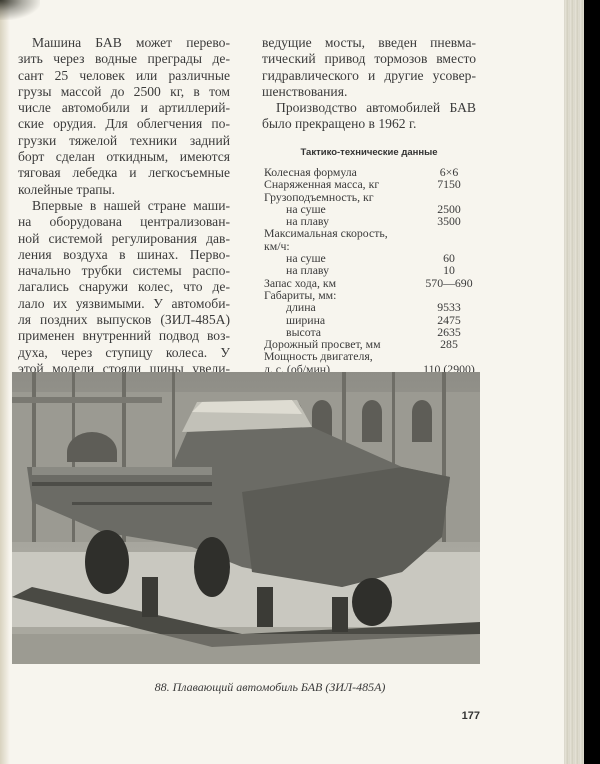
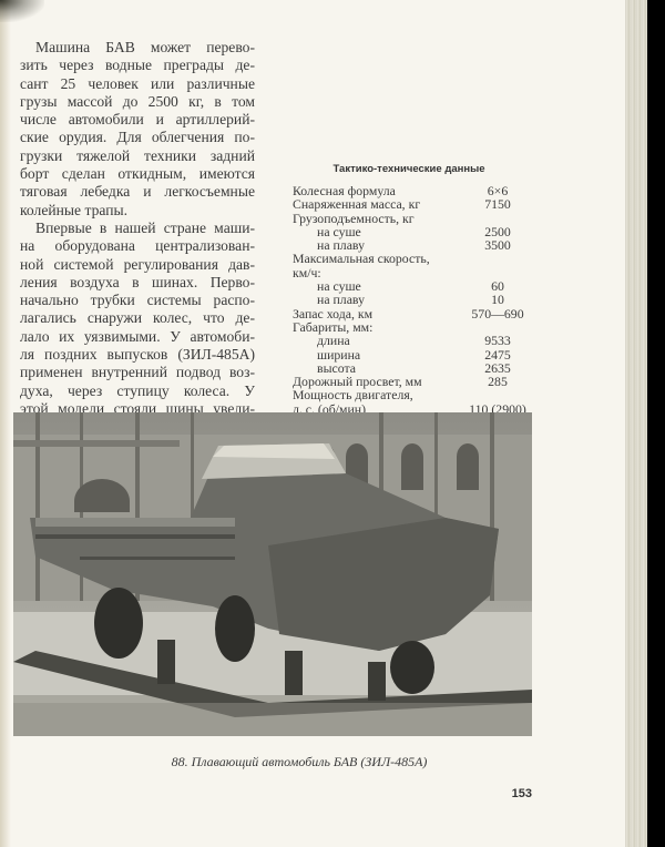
  Машина БАВ может перево-
  зить через водные преграды де-
  сант 25 человек или различные
  грузы массой до 2500 кг, в том
  числе автомобили и артиллерий-
  ские орудия. Для облегчения по-
  грузки тяжелой техники задний
  борт сделан откидным, имеются
  тяговая лебедка и легкосъемные
  колейные трапы.
  Впервые в нашей стране маши-
  на оборудована централизован-
  ной системой регулирования дав-
  ления воздуха в шинах. Перво-
  начально трубки системы распо-
  лагались снаружи колес, что де-
  лало их уязвимыми. У автомоби-
  ля поздних выпусков (ЗИЛ-485А)
  применен внутренний подвод воз-
  духа, через ступицу колеса. У
  этой модели стояли шины увели-
- ведущие мосты, введен пневма-
- тический привод тормозов вместо
- гидравлического и другие усовер-
- шенствования.
- Производство автомобилей БАВ
- было прекращено в 1962 г.
  Тактико-технические данные
  Колесная формула
  6×6
  Снаряженная масса, кг
  7150
  Грузоподъемность, кг
  на суше
  2500
  на плаву
  3500
  Максимальная скорость,
  км/ч:
  на суше
  60
  на плаву
  10
  Запас хода, км
  570—690
  Габариты, мм:
  длина
  9533
  ширина
  2475
  высота
  2635
  Дорожный просвет, мм
  285
  Мощность двигателя,
  л. с. (об/мин)
  110 (2900)
  88. Плавающий автомобиль БАВ (ЗИЛ-485А)
- 177
+ 153
